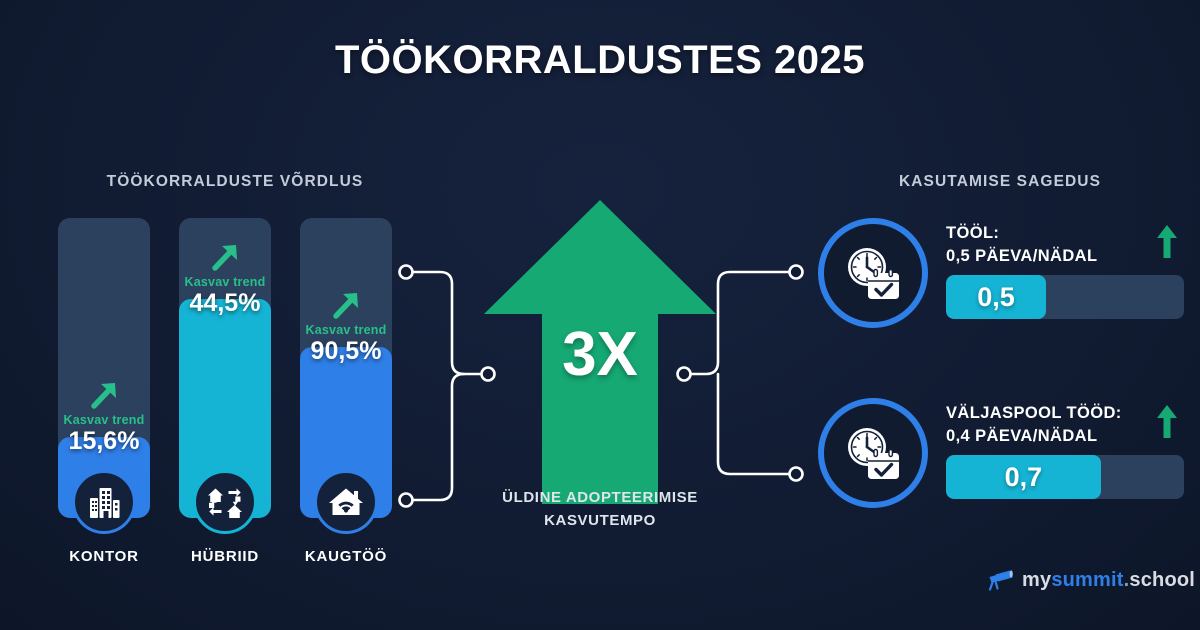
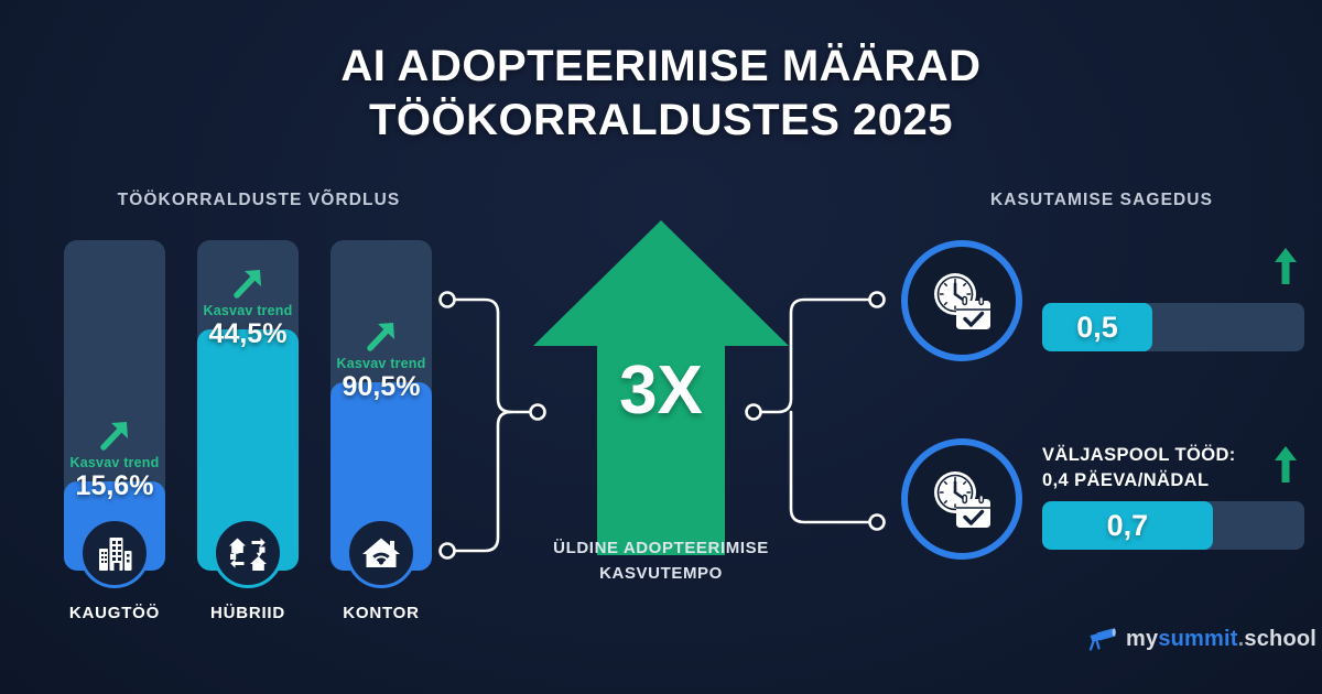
+ AI ADOPTEERIMISE MÄÄRAD
  TÖÖKORRALDUSTES 2025
  TÖÖKORRALDUSTE VÕRDLUS
  KASUTAMISE SAGEDUS
  Kasvav trend
  15,6%
- KONTOR
+ KAUGTÖÖ
  Kasvav trend
  44,5%
  HÜBRIID
  Kasvav trend
  90,5%
- KAUGTÖÖ
+ KONTOR
  3X
  ÜLDINE ADOPTEERIMISE
  KASVUTEMPO
- TÖÖL:
- 0,5 PÄEVA/NÄDAL
  0,5
  VÄLJASPOOL TÖÖD:
  0,4 PÄEVA/NÄDAL
  0,7
  mysummit.school
